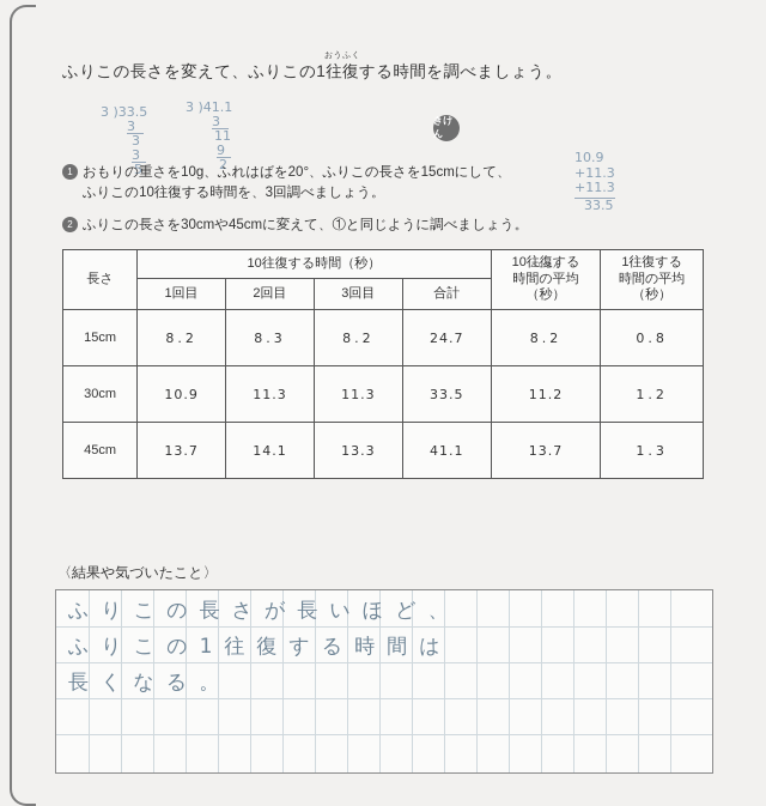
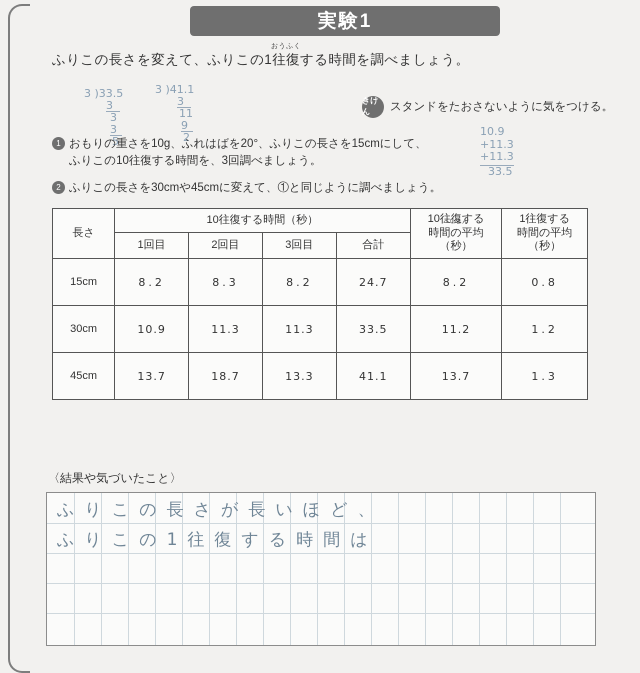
+ 実験1
  ふりこの長さを変えて、ふりこの1
  往復する時間を調べましょう。
  3 )33.5
  3
  3
  3
  5
  3 )41.1
  3
  11
  9
  2
  10.9
  +11.3
  +11.3
  33.5
  きけん
+ スタンドをたおさないように気をつける。
  1 おもりの重さを10g、ふれはばを20°、ふりこの長さを15cmにして、
  ふりこの10往復する時間を、3回調べましょう。
  2 ふりこの長さを30cmや45cmに変えて、①と同じように調べましょう。
  長さ	10往復する時間（秒）	10往復する時間の平均 （秒）	1往復する 時間の平均 （秒）
  1回目	2回目	3回目	合計
  15cm	8.2	8.3	8.2	24.7	8.2	0.8
  30cm	10.9	11.3	11.3	33.5	11.2	1.2
- 45cm	13.7	14.1	13.3	41.1	13.7	1.3
+ 45cm	13.7	18.7	13.3	41.1	13.7	1.3
  〈結果や気づいたこと〉
  ふりこの長さが長いほど、
  ふりこの1往復する時間は
- 長くなる。
